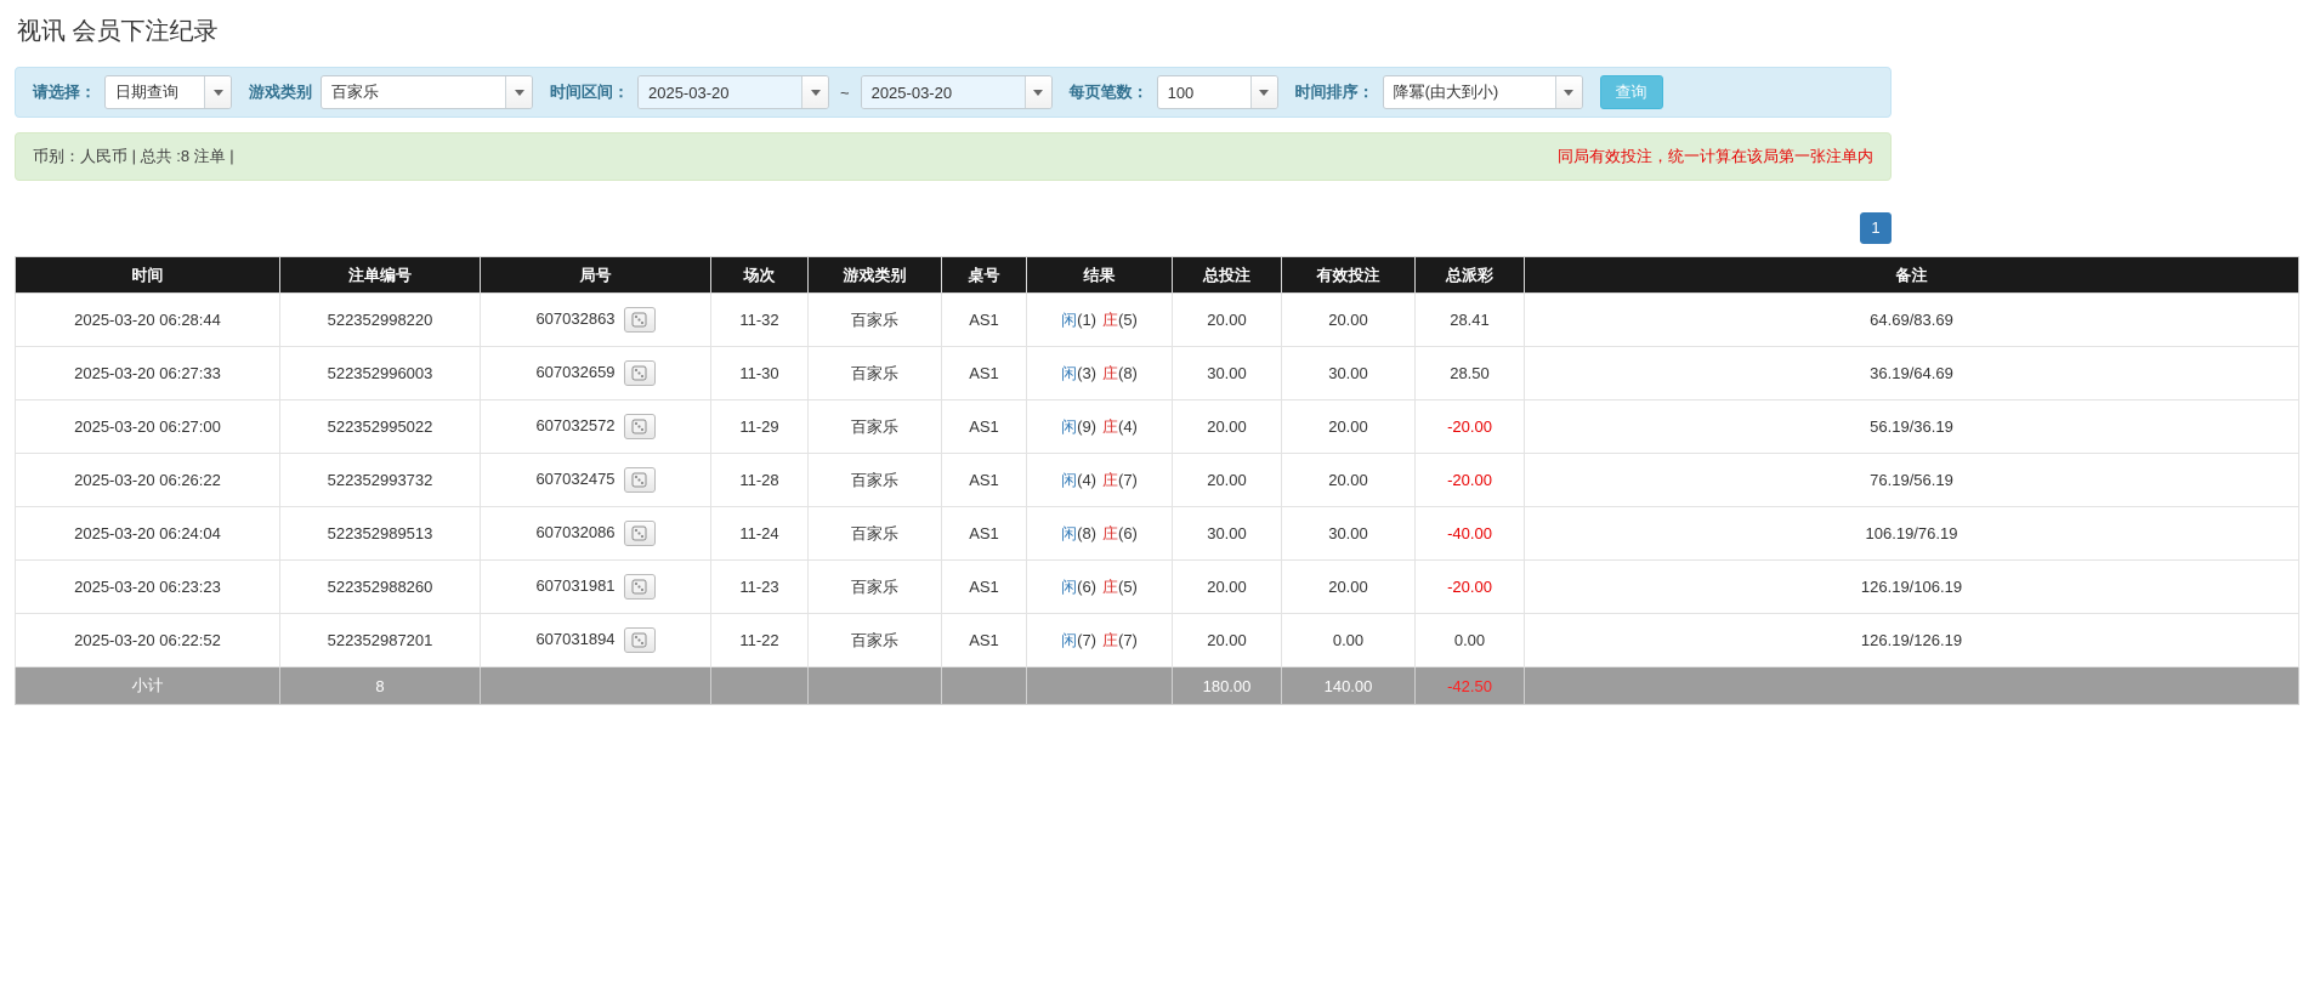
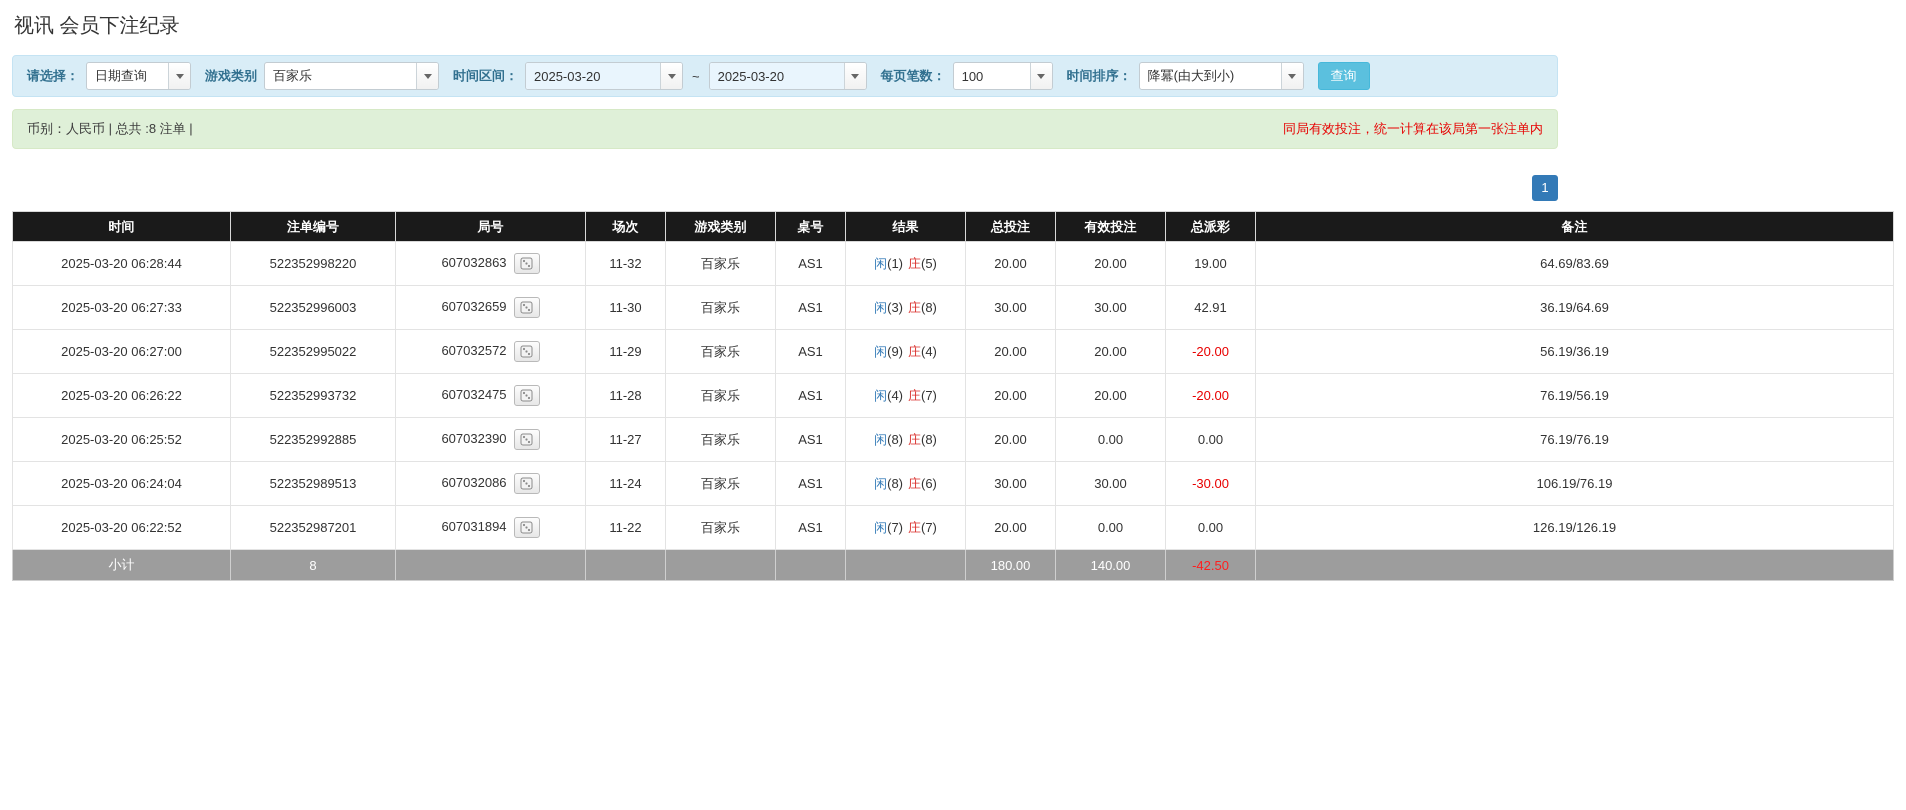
  视讯 会员下注纪录
  请选择：
  日期查询
  游戏类别
  百家乐
  时间区间：
  2025-03-20
  ~
  2025-03-20
  每页笔数：
  100
  时间排序：
  降冪(由大到小)
  查询
  币别：人民币 | 总共 :8 注单 |
  同局有效投注，统一计算在该局第一张注单内
  1
  时间	注单编号	局号	场次	游戏类别	桌号	结果	总投注	有效投注	总派彩	备注
- 2025-03-20 06:28:44	522352998220	607032863	11-32	百家乐	AS1	闲(1) 庄(5)	20.00	20.00	28.41	64.69/83.69
+ 2025-03-20 06:28:44	522352998220	607032863	11-32	百家乐	AS1	闲(1) 庄(5)	20.00	20.00	19.00	64.69/83.69
- 2025-03-20 06:27:33	522352996003	607032659	11-30	百家乐	AS1	闲(3) 庄(8)	30.00	30.00	28.50	36.19/64.69
+ 2025-03-20 06:27:33	522352996003	607032659	11-30	百家乐	AS1	闲(3) 庄(8)	30.00	30.00	42.91	36.19/64.69
  2025-03-20 06:27:00	522352995022	607032572	11-29	百家乐	AS1	闲(9) 庄(4)	20.00	20.00	-20.00	56.19/36.19
  2025-03-20 06:26:22	522352993732	607032475	11-28	百家乐	AS1	闲(4) 庄(7)	20.00	20.00	-20.00	76.19/56.19
+ 2025-03-20 06:25:52	522352992885	607032390	11-27	百家乐	AS1	闲(8) 庄(8)	20.00	0.00	0.00	76.19/76.19
- 2025-03-20 06:24:04	522352989513	607032086	11-24	百家乐	AS1	闲(8) 庄(6)	30.00	30.00	-40.00	106.19/76.19
+ 2025-03-20 06:24:04	522352989513	607032086	11-24	百家乐	AS1	闲(8) 庄(6)	30.00	30.00	-30.00	106.19/76.19
- 2025-03-20 06:23:23	522352988260	607031981	11-23	百家乐	AS1	闲(6) 庄(5)	20.00	20.00	-20.00	126.19/106.19
  2025-03-20 06:22:52	522352987201	607031894	11-22	百家乐	AS1	闲(7) 庄(7)	20.00	0.00	0.00	126.19/126.19
  小计	8						180.00	140.00	-42.50
